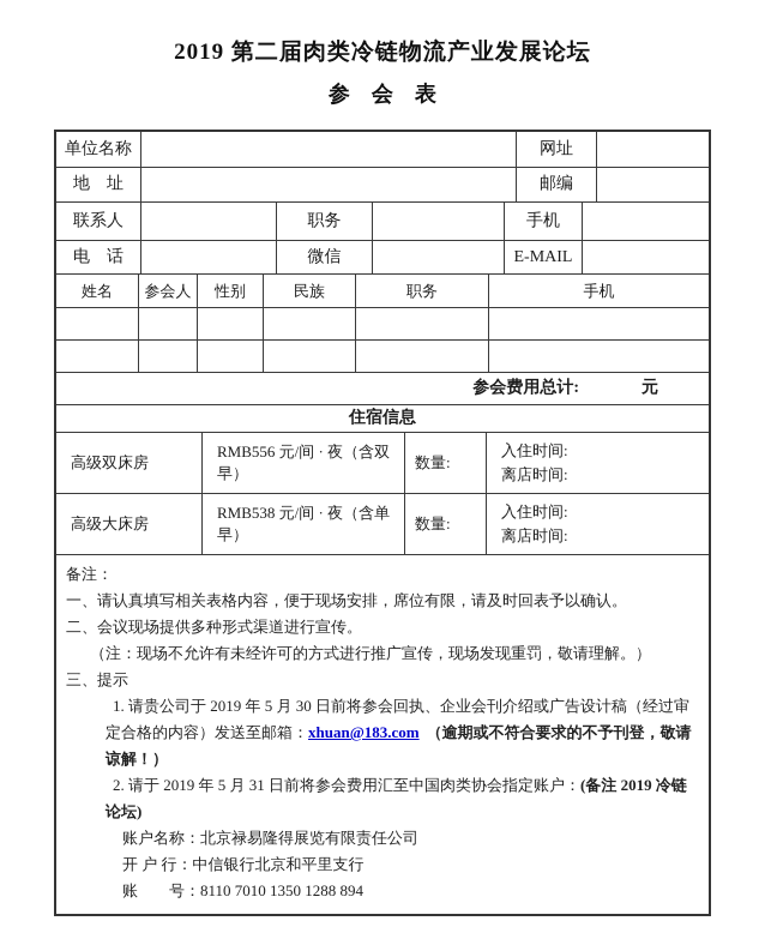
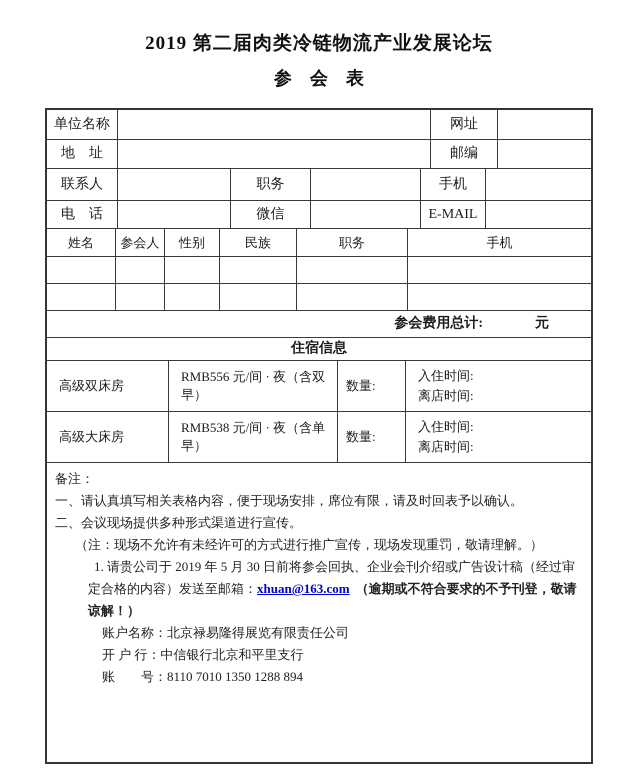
  2019 第二届肉类冷链物流产业发展论坛
  参 会 表
  单位名称
  网址
  地 址
  邮编
  联系人
  职务
  手机
  电 话
  微信
  E-MAIL
  姓名
  参会人
  性别
  民族
  职务
  手机
  参会费用总计:
  元
  住宿信息
  高级双床房
  RMB556 元/间 · 夜（含双早）
  数量:
  入住时间:
  离店时间:
  高级大床房
  RMB538 元/间 · 夜（含单早）
  数量:
  入住时间:
  离店时间:
  备注：
  一、请认真填写相关表格内容，便于现场安排，席位有限，请及时回表予以确认。
  二、会议现场提供多种形式渠道进行宣传。
  （注：现场不允许有未经许可的方式进行推广宣传，现场发现重罚，敬请理解。）
- 三、提示
- 1. 请贵公司于 2019 年 5 月 30 日前将参会回执、企业会刊介绍或广告设计稿（经过审定合格的内容）发送至邮箱：xhuan@183.com （逾期或不符合要求的不予刊登，敬请谅解！）
+ 1. 请贵公司于 2019 年 5 月 30 日前将参会回执、企业会刊介绍或广告设计稿（经过审定合格的内容）发送至邮箱：xhuan@163.com （逾期或不符合要求的不予刊登，敬请谅解！）
- 2. 请于 2019 年 5 月 31 日前将参会费用汇至中国肉类协会指定账户：(备注 2019 冷链论坛)
  账户名称：北京禄易隆得展览有限责任公司
  开 户 行：中信银行北京和平里支行
  账 号：8110 7010 1350 1288 894
